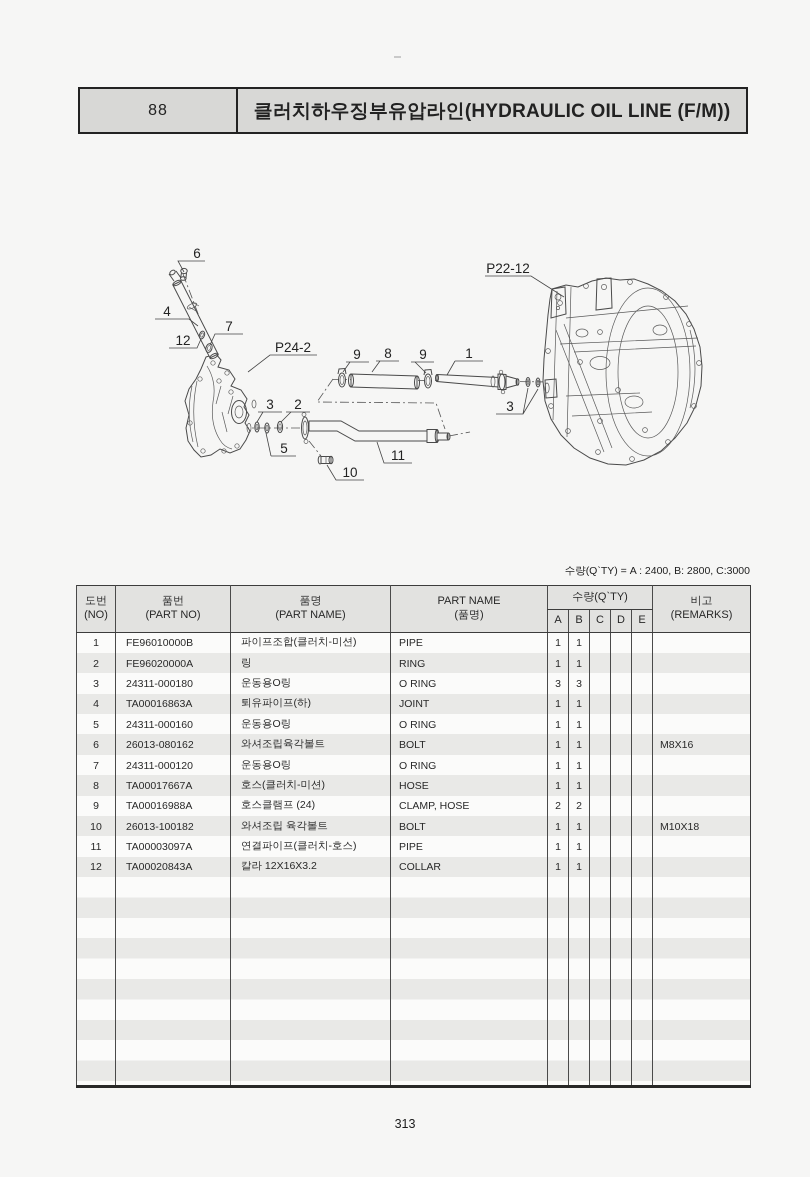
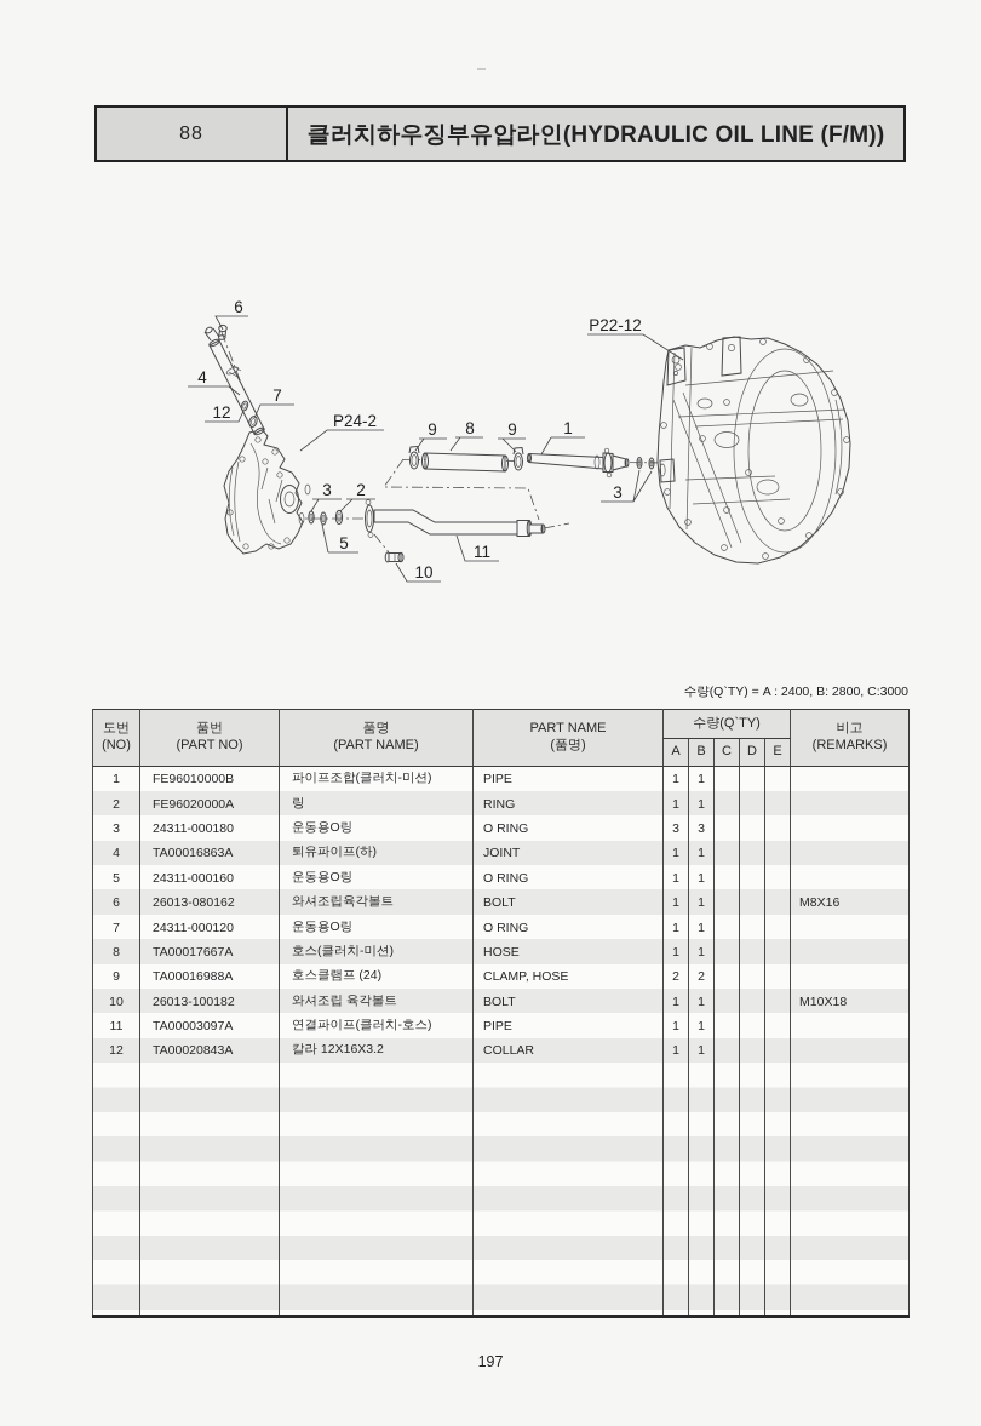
  88
  클러치하우징부유압라인(HYDRAULIC OIL LINE (F/M))
  6
  4
  12
  7
  P24-2
  3
  2
  5
  10
  11
  9
  8
  9
  1
  3
  P22-12
  수량(Q`TY) = A : 2400, B: 2800, C:3000
  도번 (NO)	품번 (PART NO)	품명 (PART NAME)	PART NAME (품명)	수량(Q`TY)	비고 (REMARKS)
  A	B	C	D	E
  1	FE96010000B	파이프조합(클러치-미션)	PIPE	1	1
  2	FE96020000A	링	RING	1	1
  3	24311-000180	운동용O링	O RING	3	3
  4	TA00016863A	퇴유파이프(하)	JOINT	1	1
  5	24311-000160	운동용O링	O RING	1	1
  6	26013-080162	와셔조립육각볼트	BOLT	1	1				M8X16
  7	24311-000120	운동용O링	O RING	1	1
  8	TA00017667A	호스(클러치-미션)	HOSE	1	1
  9	TA00016988A	호스클램프 (24)	CLAMP, HOSE	2	2
  10	26013-100182	와셔조립 육각볼트	BOLT	1	1				M10X18
  11	TA00003097A	연결파이프(클러치-호스)	PIPE	1	1
  12	TA00020843A	칼라 12X16X3.2	COLLAR	1	1
- 313
+ 197
